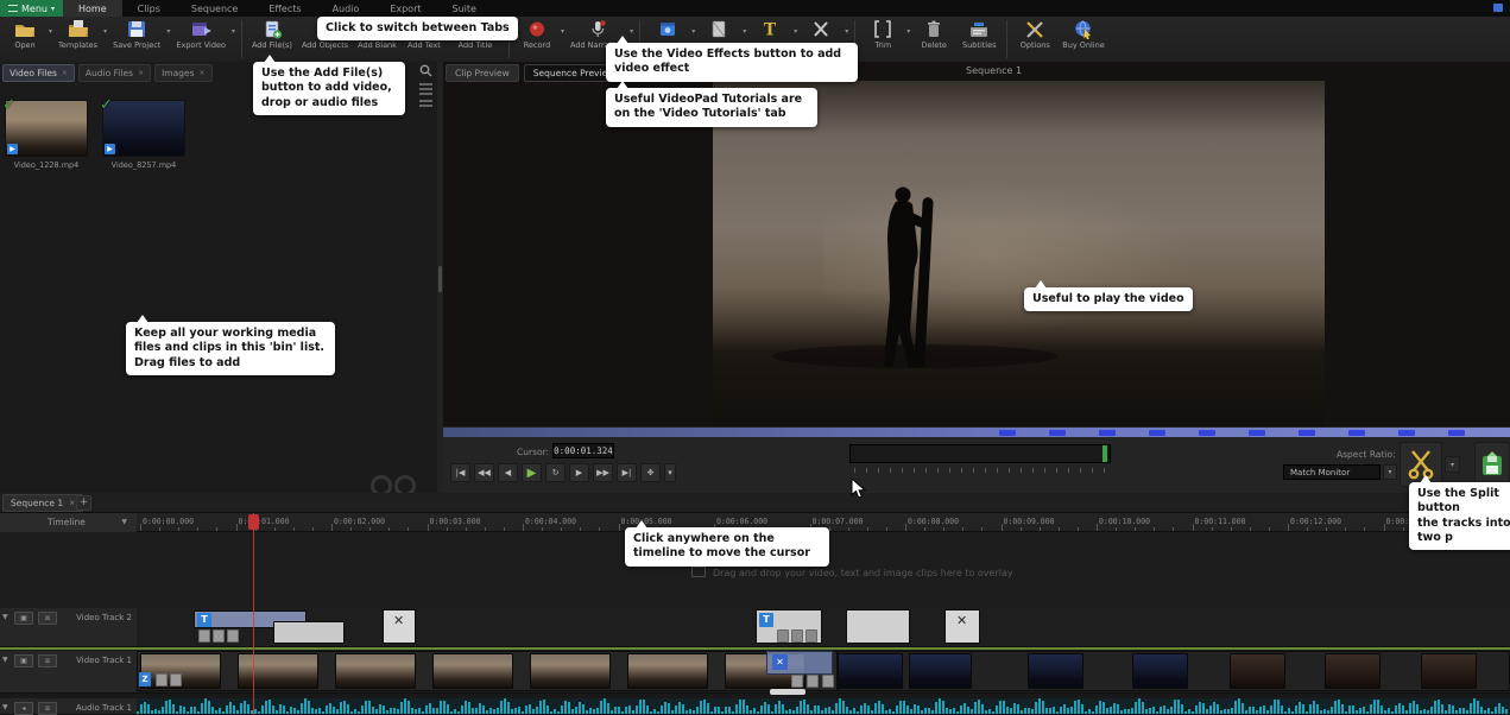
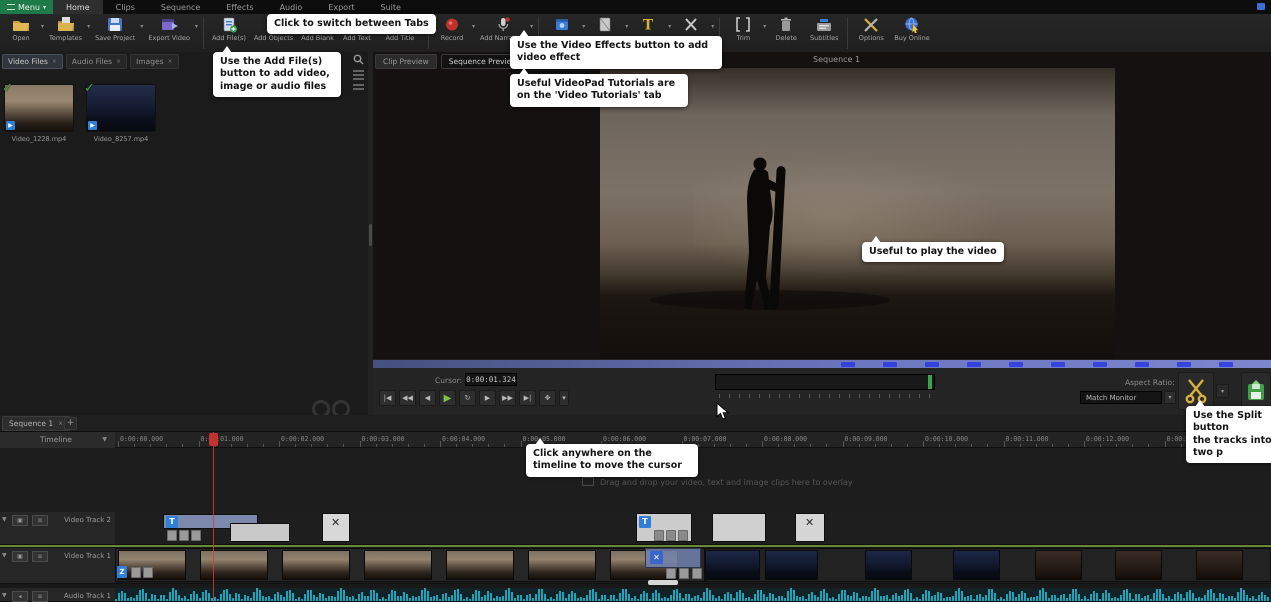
  Menu
  Home
  Clips
  Sequence
  Effects
  Audio
  Export
  Suite
  Open
  Templates
  Save Project
  Export Video
  Add File(s)
  Add Objects
  Add Blank
  Add Text
  Add Title
  Record
  T
  Trim
  Delete
  Subtitles
  Options
  Buy Online
  Video Files
  Audio Files
  Images
  ✓
  Video_1228.mp4
  ✓
  Video_8257.mp4
  Clip Preview
  Sequence Previe
  Sequence 1
  Cursor:
  0:00:01.324
  |◀
  ◀◀
  ◀
  ▶
  ↻
  ▶
  ▶▶
  ▶|
  ✥
  ▾
  Aspect Ratio:
  Match Monitor
  Sequence 1
  +
  Timeline
  0:00:00.000
  0::01.000
  0:00:02.000
  0:00:03.000
  0:00:04.000
  0:05.000
  0:00:06.000
  0:00:07.000
  0:00:08.000
  0:00:09.000
  0:00:10.000
  0:00:11.000
  0:00:12.000
  Drag and drop your video, text and image clips here to overlay
  T
  ✕
  T
  ✕
  Video Track 2
  ✕
  Z
  Video Track 1
  Audio Track 1
  Click to switch between Tabs
- Use the Add File(s) button to add video, drop or audio files
+ Use the Add File(s) button to add video, image or audio files
  Use the Video Effects button to add video effect
  Useful VideoPad Tutorials are on the 'Video Tutorials' tab
- Keep all your working media files and clips in this 'bin' list. Drag files to add
  Useful to play the video
  Click anywhere on the timeline to move the cursor
  Use the Split button
  the tracks into two p
